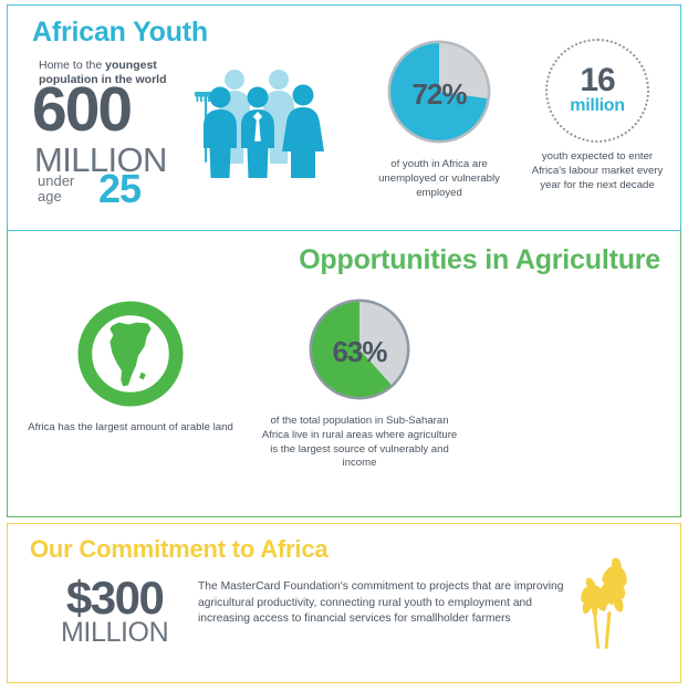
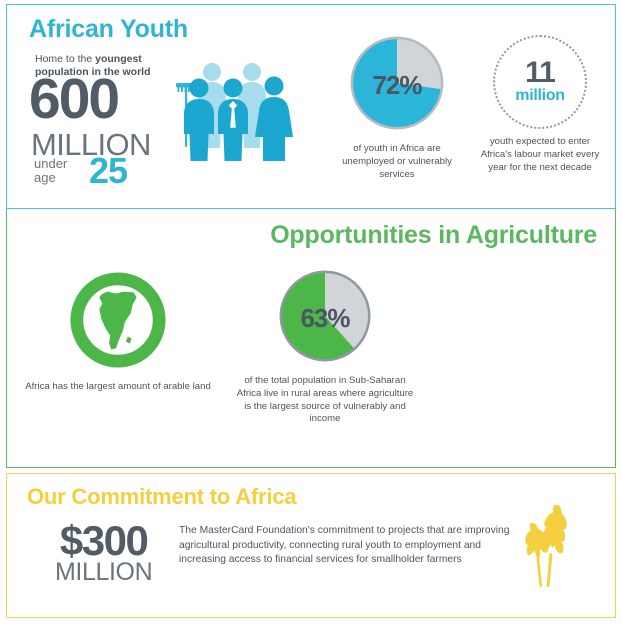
  African Youth
  Home to the youngest
  population in the world
  600
  MILLION
  under
  age
  25
  72%
- of youth in Africa are unemployed or vulnerably employed
+ of youth in Africa are unemployed or vulnerably services
- 16
+ 11
  million
  youth expected to enter Africa's labour market every year for the next decade
  Opportunities in Agriculture
  Africa has the largest amount of arable land
  63%
  of the total population in Sub-Saharan Africa live in rural areas where agriculture is the largest source of vulnerably and income
  Our Commitment to Africa
  $300
  MILLION
  The MasterCard Foundation's commitment to projects that are improving agricultural productivity, connecting rural youth to employment and increasing access to financial services for smallholder farmers
